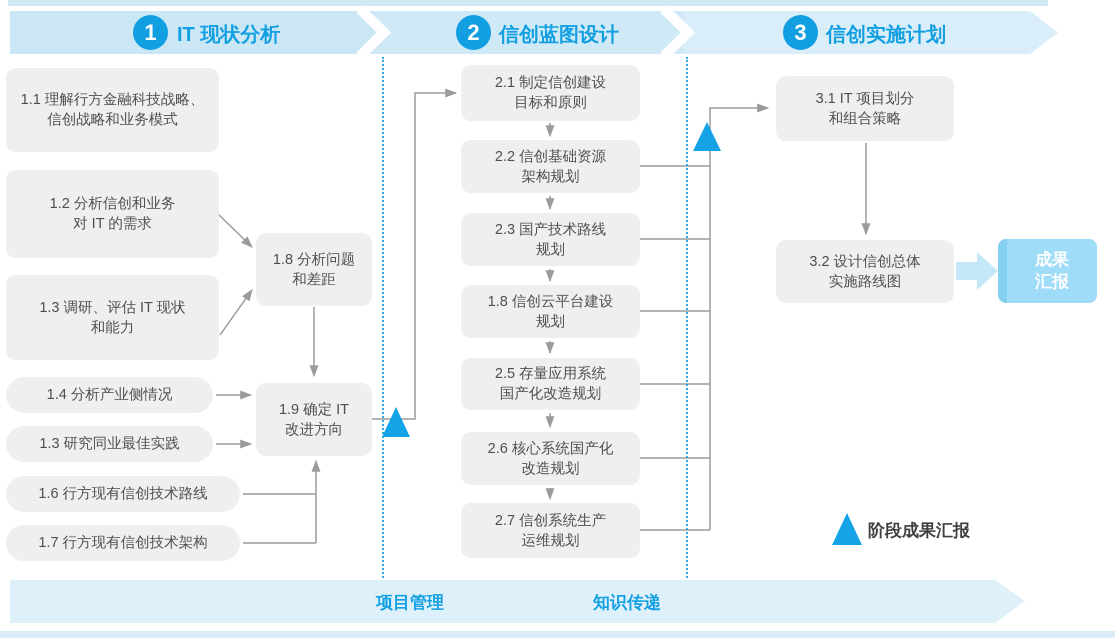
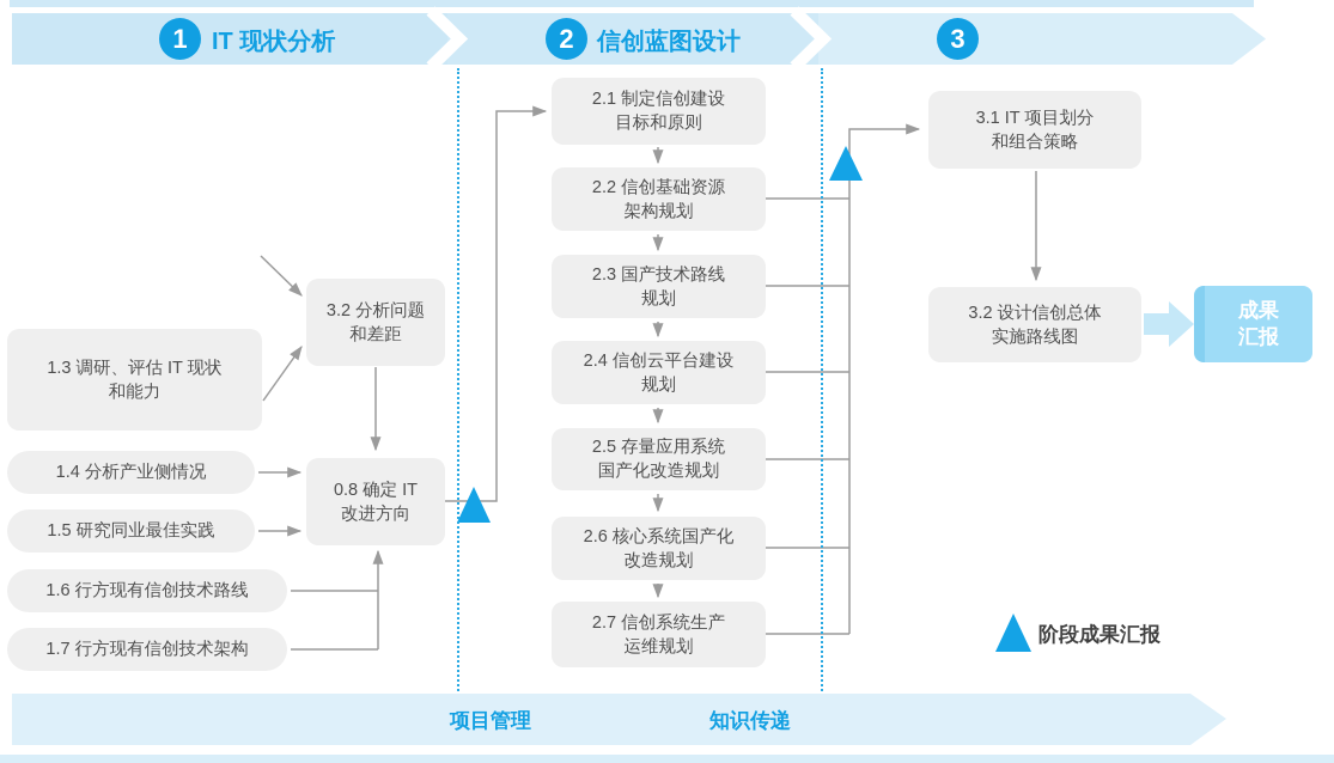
  1
  IT 现状分析
  2
  信创蓝图设计
  3
- 信创实施计划
- 1.1 理解行方金融科技战略、
- 信创战略和业务模式
- 1.2 分析信创和业务
- 对 IT 的需求
  1.3 调研、评估 IT 现状
  和能力
  1.4 分析产业侧情况
- 1.3 研究同业最佳实践
+ 1.5 研究同业最佳实践
  1.6 行方现有信创技术路线
  1.7 行方现有信创技术架构
- 1.8 分析问题
+ 3.2 分析问题
  和差距
- 1.9 确定 IT
+ 0.8 确定 IT
  改进方向
  2.1 制定信创建设
  目标和原则
  2.2 信创基础资源
  架构规划
  2.3 国产技术路线
  规划
- 1.8 信创云平台建设
+ 2.4 信创云平台建设
  规划
  2.5 存量应用系统
  国产化改造规划
  2.6 核心系统国产化
  改造规划
  2.7 信创系统生产
  运维规划
  3.1 IT 项目划分
  和组合策略
  3.2 设计信创总体
  实施路线图
  成果
  汇报
  阶段成果汇报
  项目管理
  知识传递
